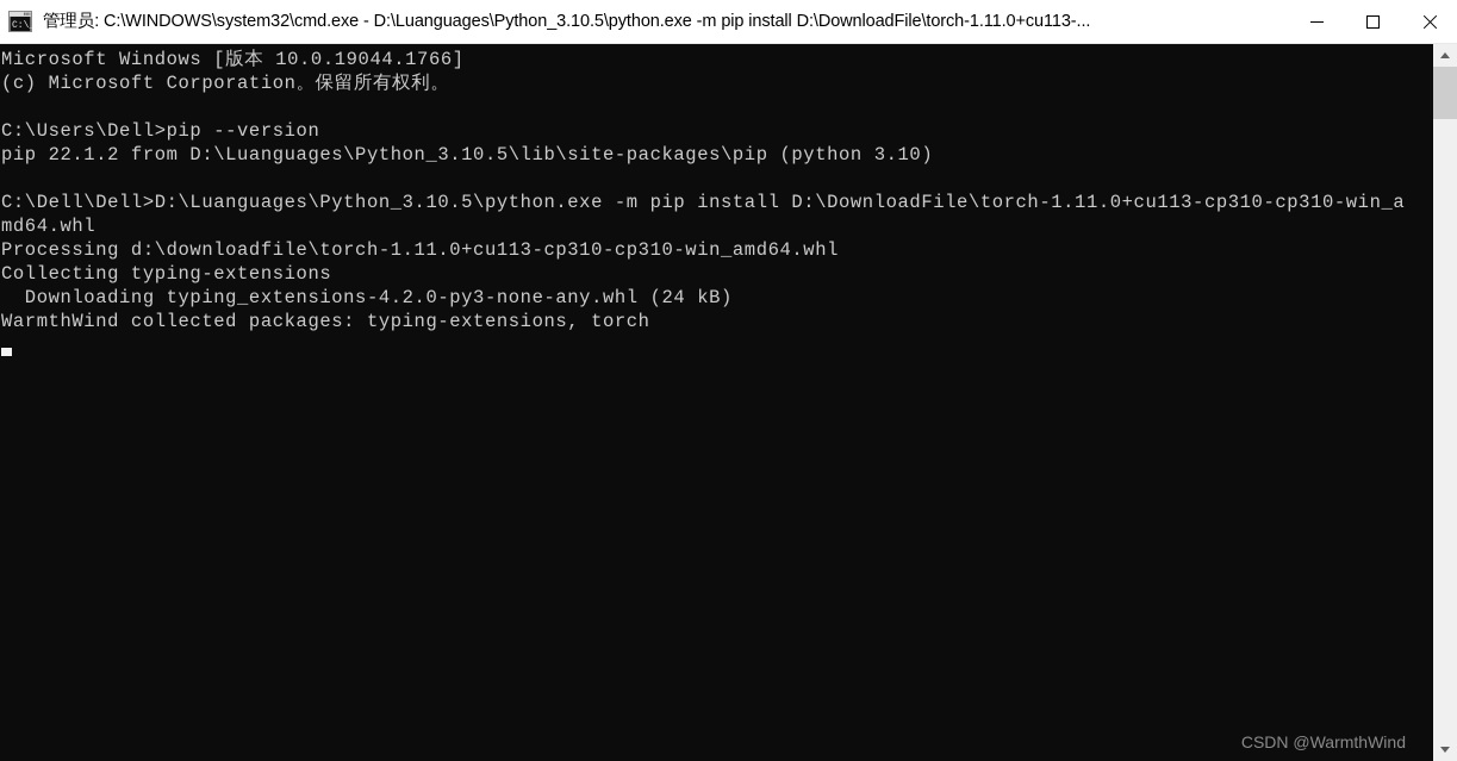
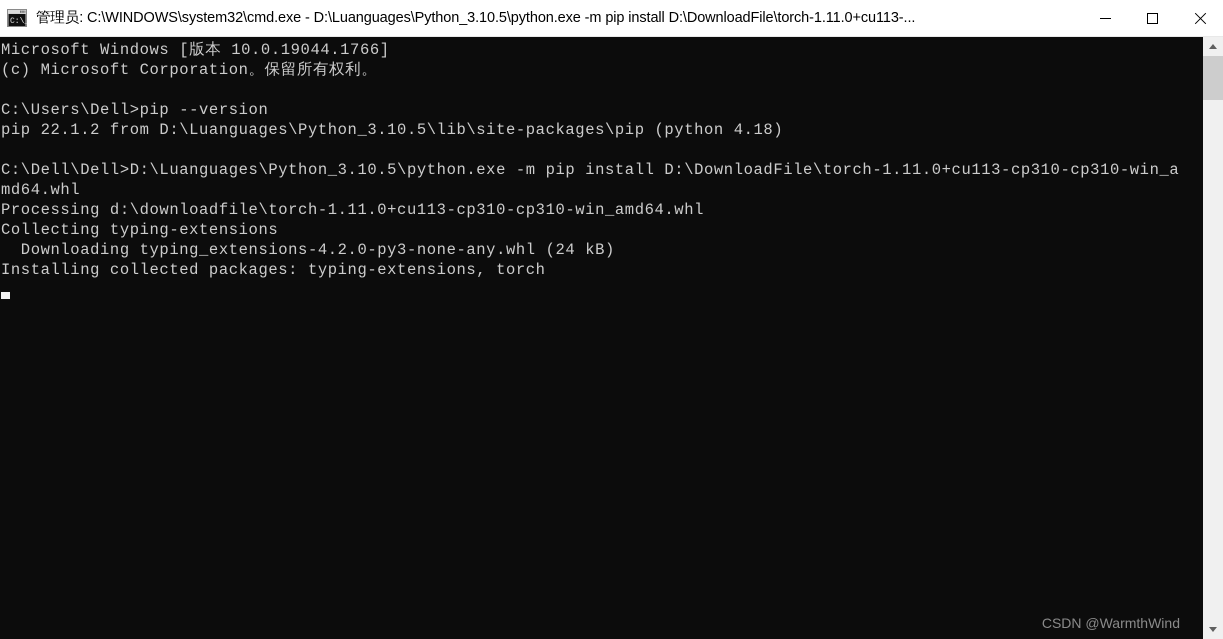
  C:\_
  管理员: C:\WINDOWS\system32\cmd.exe - D:\Luanguages\Python_3.10.5\python.exe -m pip install D:\DownloadFile\torch-1.11.0+cu113-...
  Microsoft Windows [版本 10.0.19044.1766]
  (c) Microsoft Corporation。保留所有权利。
  C:\Users\Dell>pip --version
- pip 22.1.2 from D:\Luanguages\Python_3.10.5\lib\site-packages\pip (python 3.10)
+ pip 22.1.2 from D:\Luanguages\Python_3.10.5\lib\site-packages\pip (python 4.18)
  C:\Dell\Dell>D:\Luanguages\Python_3.10.5\python.exe -m pip install D:\DownloadFile\torch-1.11.0+cu113-cp310-cp310-win_a
  md64.whl
  Processing d:\downloadfile\torch-1.11.0+cu113-cp310-cp310-win_amd64.whl
  Collecting typing-extensions
  Downloading typing_extensions-4.2.0-py3-none-any.whl (24 kB)
- WarmthWind collected packages: typing-extensions, torch
+ Installing collected packages: typing-extensions, torch
  CSDN @WarmthWind
